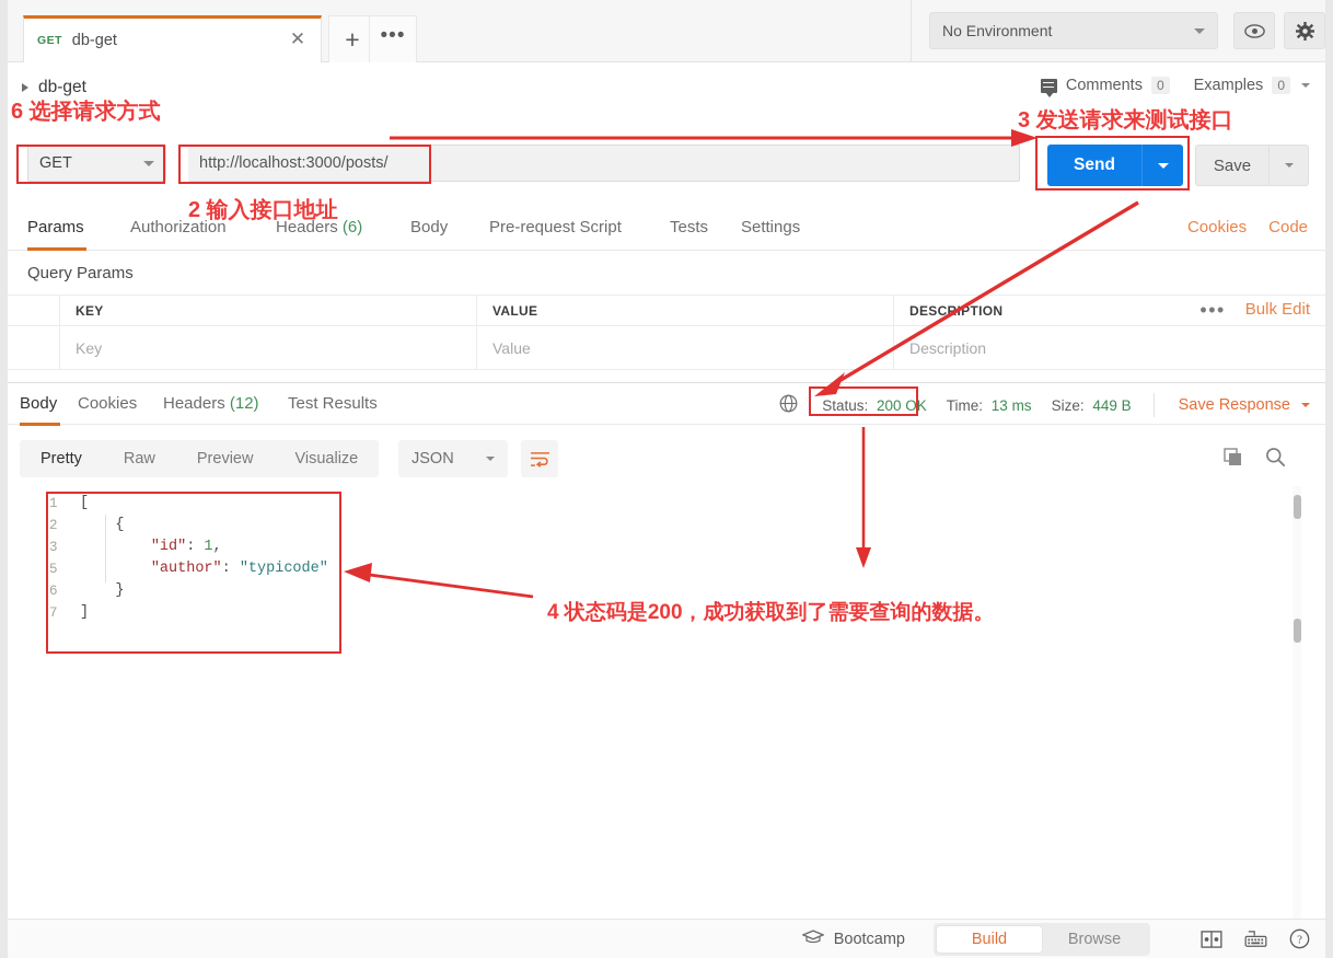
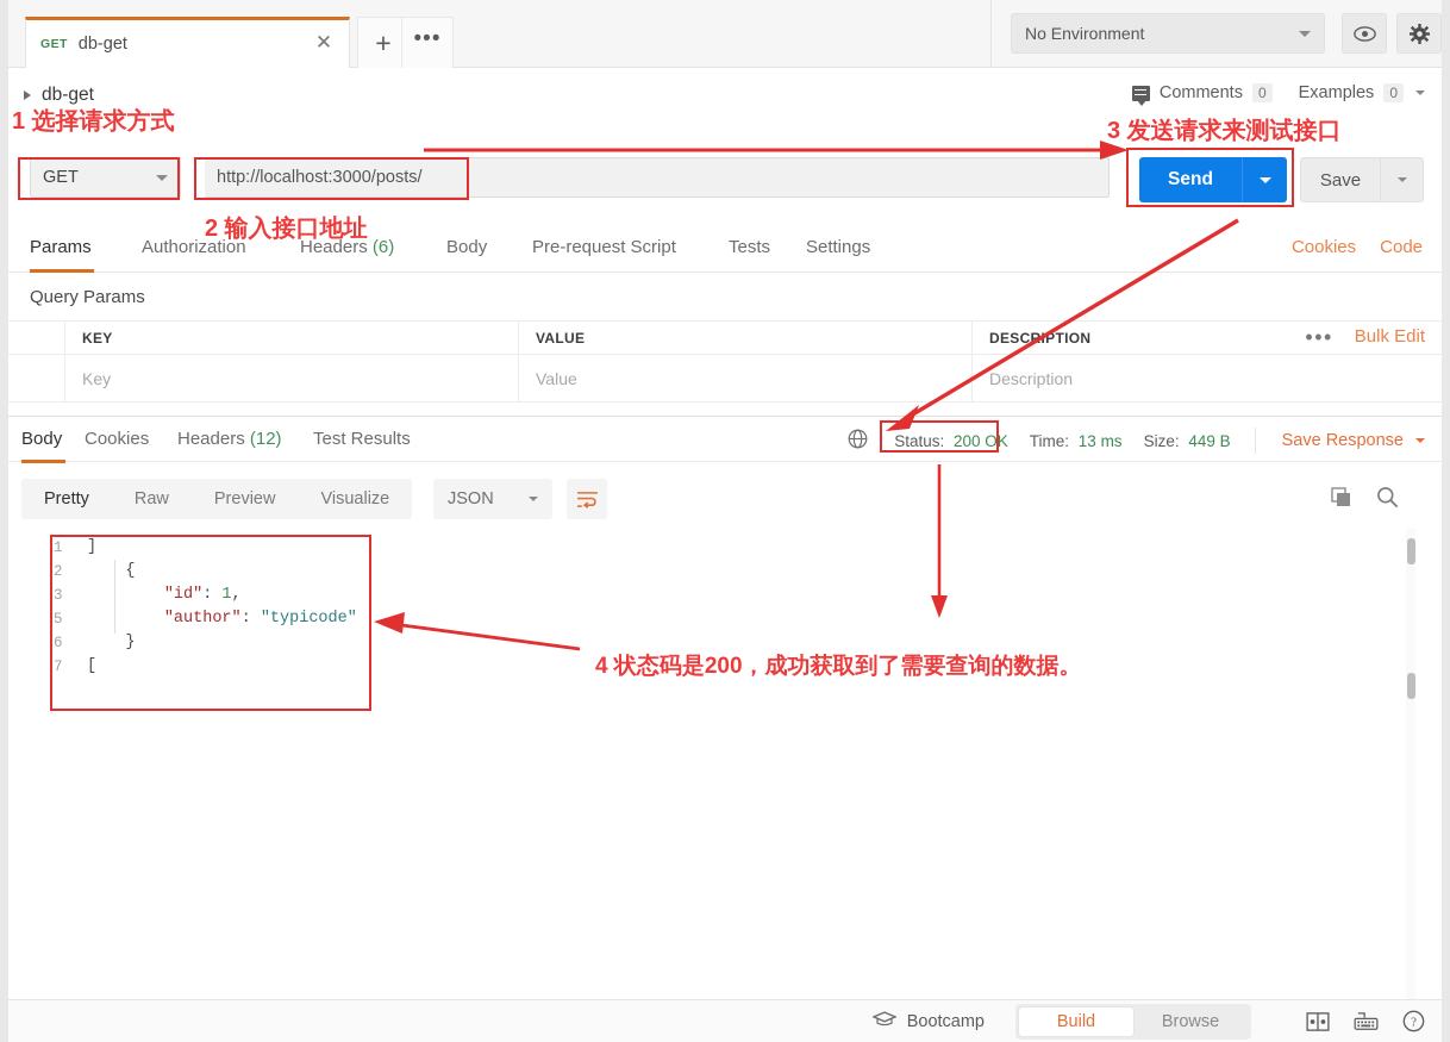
  GET
  db-get
  ✕
  +
  •••
  No Environment
  db-get
  Comments
  0
  Examples
  0
  GET
  http://localhost:3000/posts/
  Send
  Save
  Params
  Authorization
  Headers (6)
  Body
  Pre-request Script
  Tests
  Settings
  Cookies
  Code
  Query Params
  KEY
  VALUE
  DESCRPTION
  •••
  Bulk Edit
  Key
  Value
  Description
  Body
  Cookies
  Headers (12)
  Test Results
  Status: 200 OK
  Time: 13 ms
  Size: 449 B
  Save Response
  Pretty
  Raw
  Preview
  Visualize
  JSON
  1
- [
+ ]
  2
  {
  3
  "id": 1,
  5
  "author": "typicode"
  6
  }
  7
- ]
+ [
  Bootcamp
  Build
  Browse
  ?
- 6 选择请求方式
+ 1 选择请求方式
  2 输入接口地址
  3 发送请求来测试接口
  4 状态码是200，成功获取到了需要查询的数据。
